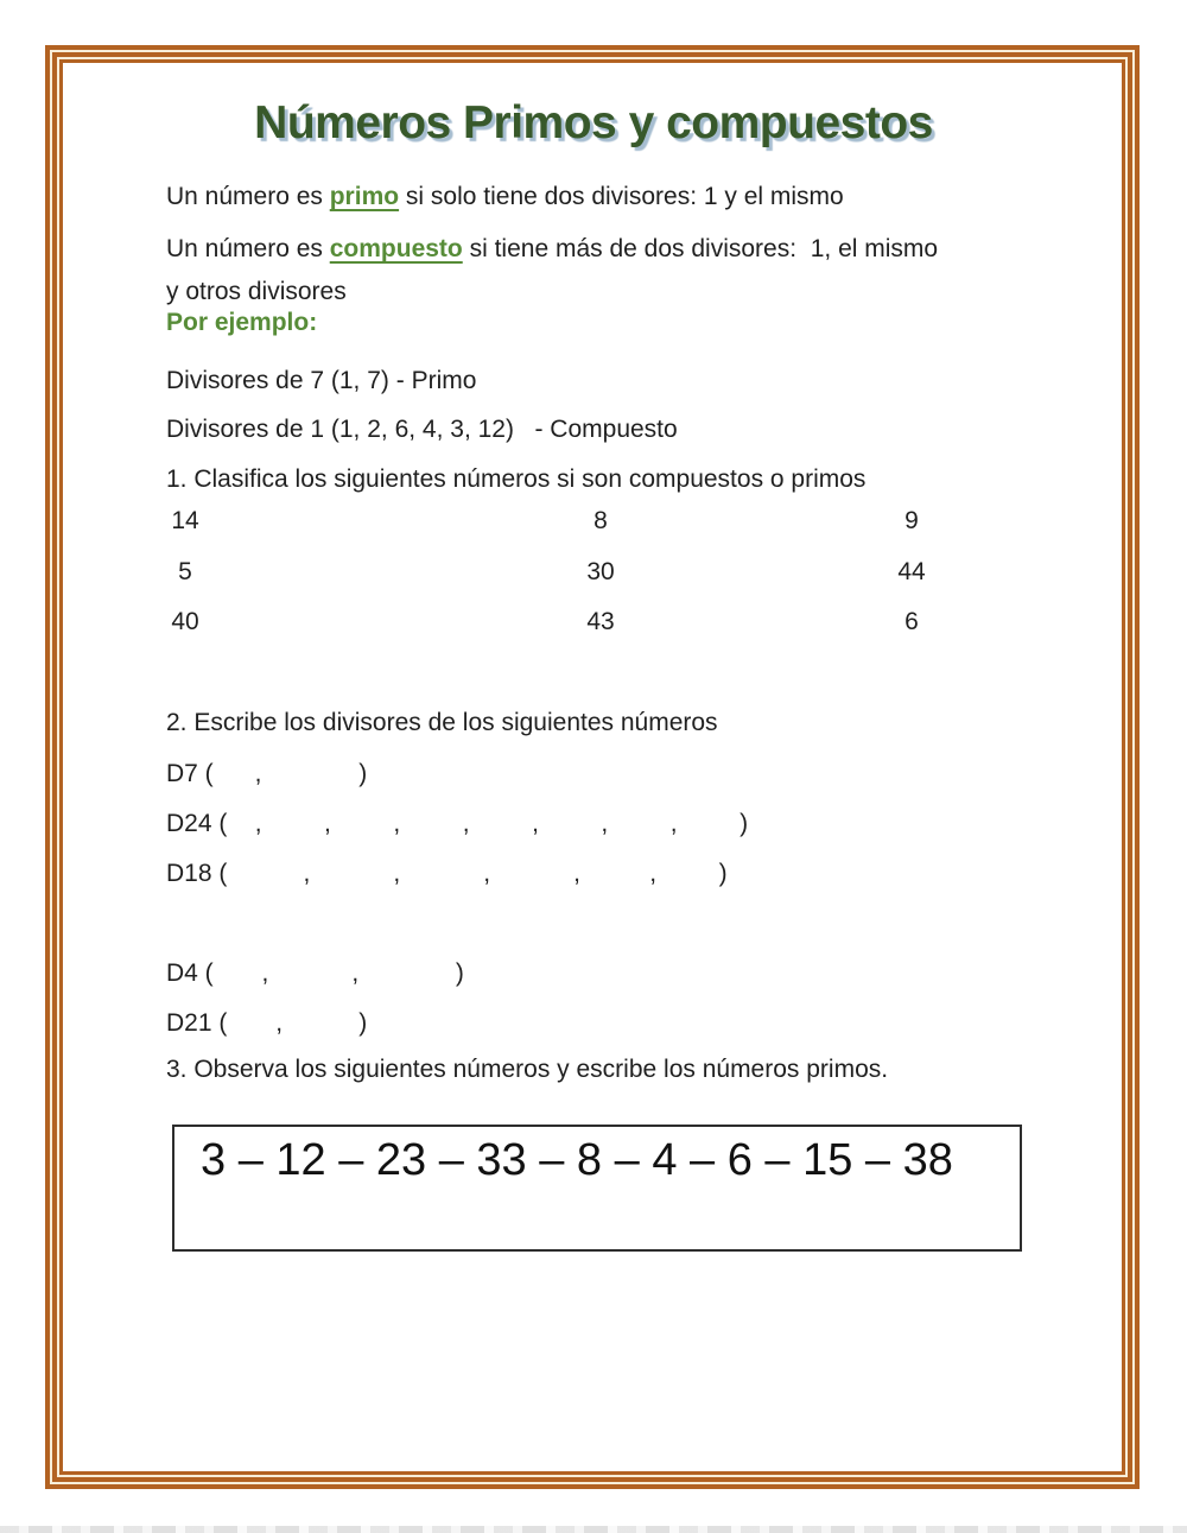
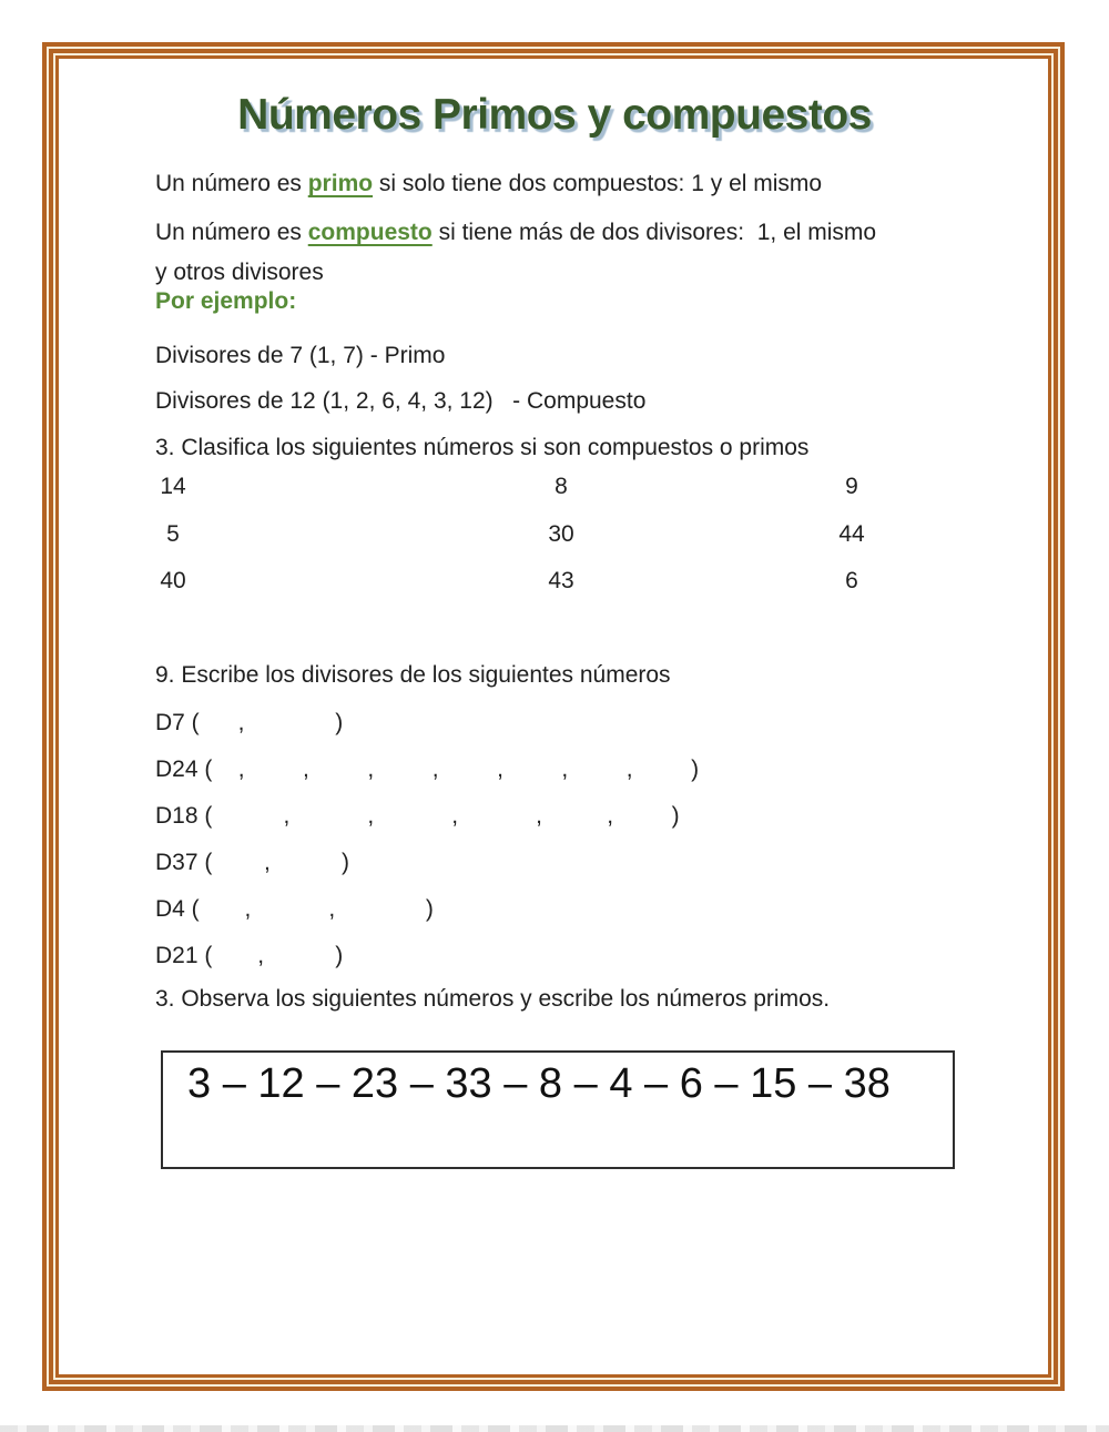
  Números Primos y compuestos
- Un número es primo si solo tiene dos divisores: 1 y el mismo
+ Un número es primo si solo tiene dos compuestos: 1 y el mismo
  Un número es compuesto si tiene más de dos divisores: 1, el mismo
  y otros divisores
  Por ejemplo:
  Divisores de 7 (1, 7) - Primo
- Divisores de 1 (1, 2, 6, 4, 3, 12) - Compuesto
+ Divisores de 12 (1, 2, 6, 4, 3, 12) - Compuesto
- 1. Clasifica los siguientes números si son compuestos o primos
+ 3. Clasifica los siguientes números si son compuestos o primos
  14
  8
  9
  5
  30
  44
  40
  43
  6
- 2. Escribe los divisores de los siguientes números
+ 9. Escribe los divisores de los siguientes números
  D7 ( , )
  D24 ( , , , , , , , )
  D18 ( , , , , , )
+ D37 ( , )
  D4 ( , , )
  D21 ( , )
  3. Observa los siguientes números y escribe los números primos.
  3 – 12 – 23 – 33 – 8 – 4 – 6 – 15 – 38
